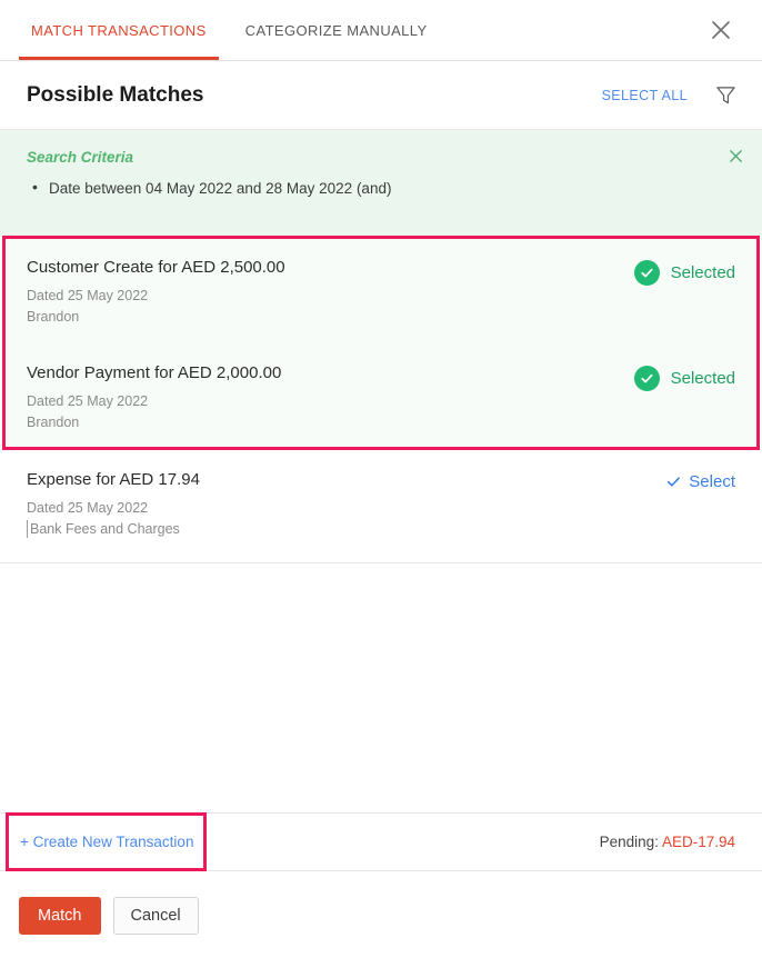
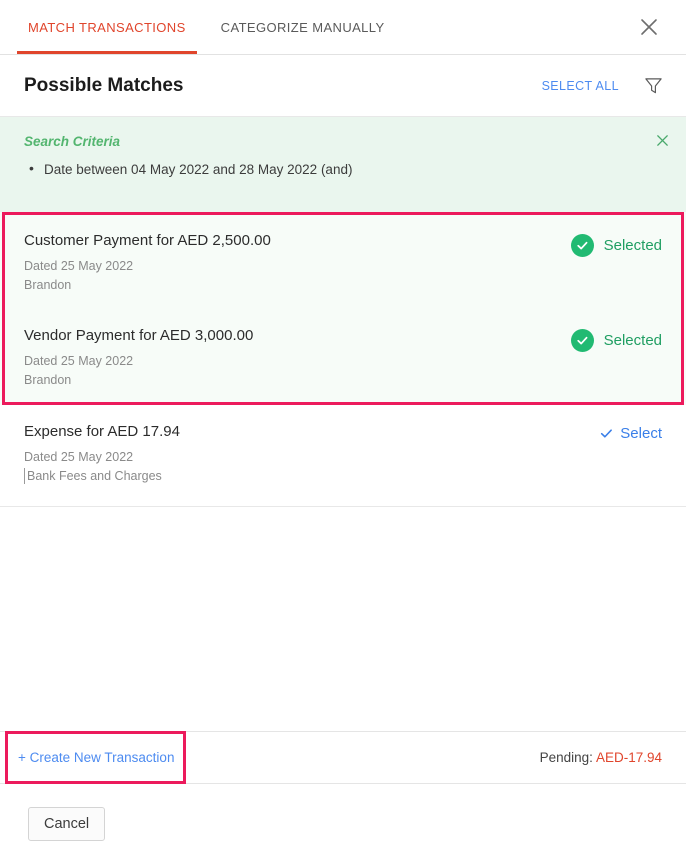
  MATCH TRANSACTIONS
  CATEGORIZE MANUALLY
  Possible Matches
  SELECT ALL
  Search Criteria
  Date between 04 May 2022 and 28 May 2022 (and)
- Customer Create for AED 2,500.00
+ Customer Payment for AED 2,500.00
  Dated 25 May 2022
  Brandon
  Selected
- Vendor Payment for AED 2,000.00
+ Vendor Payment for AED 3,000.00
  Dated 25 May 2022
  Brandon
  Selected
  Expense for AED 17.94
  Dated 25 May 2022
  Bank Fees and Charges
  Select
  + Create New Transaction
  Pending: AED-17.94
- Match
  Cancel
